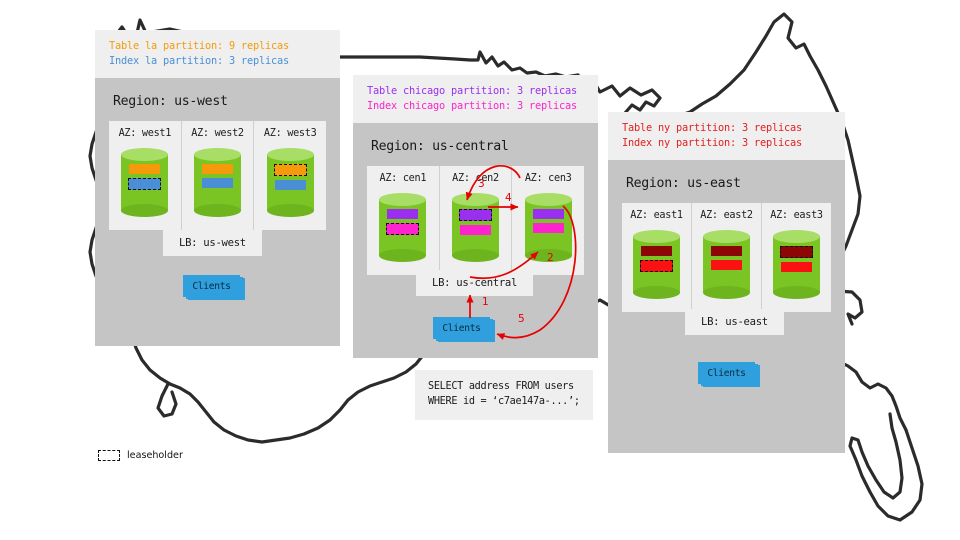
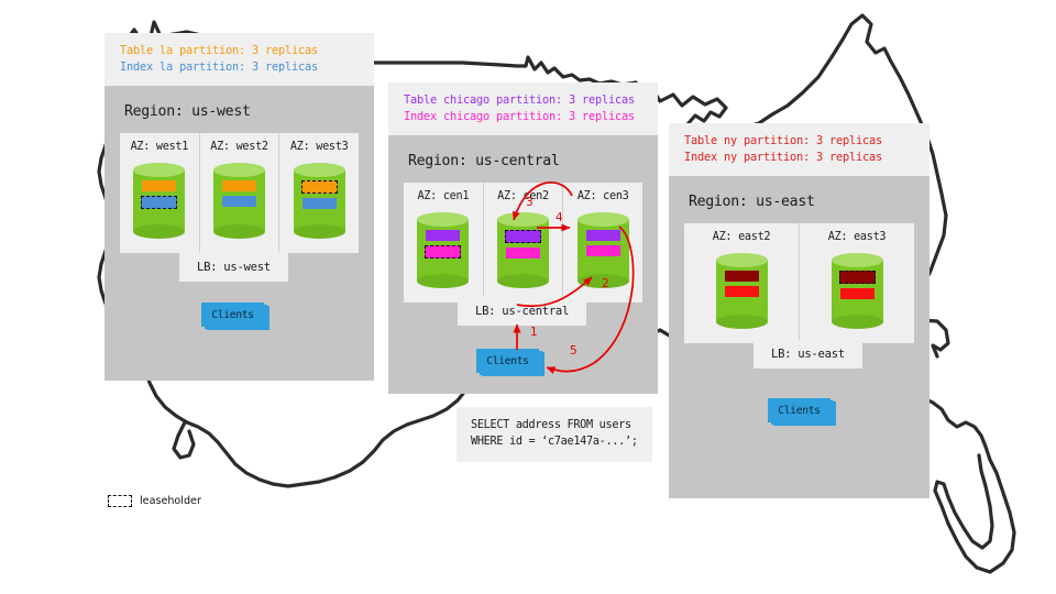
- Table la partition: 9 replicas
+ Table la partition: 3 replicas
  Index la partition: 3 replicas
  Region: us-west
  AZ: west1
  AZ: west2
  AZ: west3
  LB: us-west
  Clients
  Table chicago partition: 3 replicas
  Index chicago partition: 3 replicas
  Region: us-central
  AZ: cen1
  AZ:en2
  AZ: cen3
  LB: us-central
  Clients
  SELECT address FROM users
  WHERE id = ‘c7ae147a-...’;
  Table ny partition: 3 replicas
  Index ny partition: 3 replicas
  Region: us-east
- AZ: east1
  AZ: east2
  AZ: east3
  LB: us-east
  Clients
  1
  2
  3
  4
  5
  leaseholder
